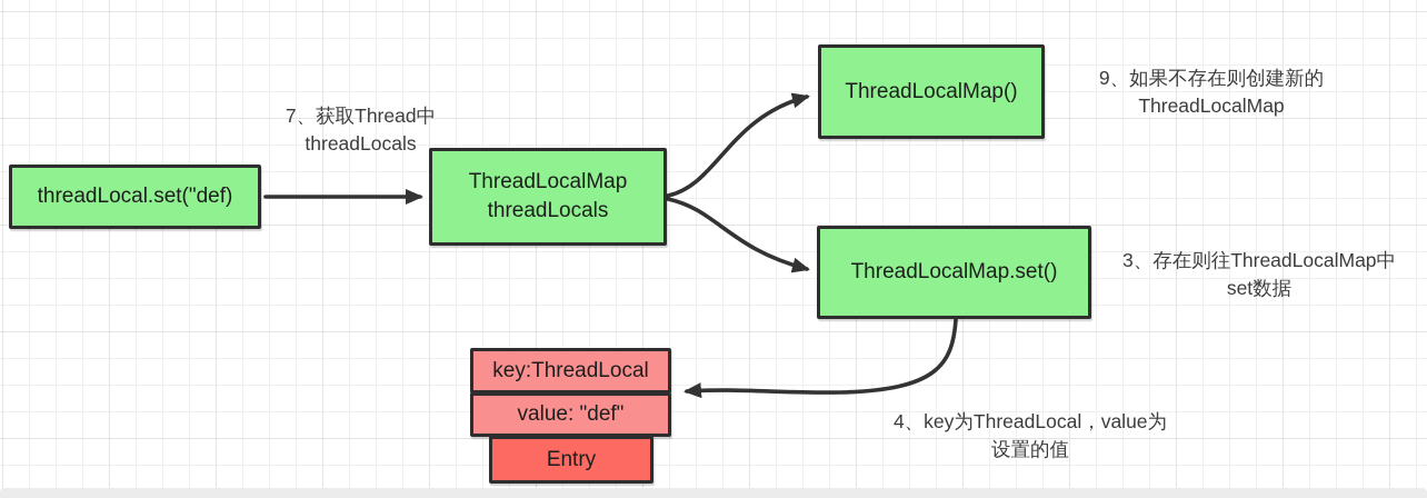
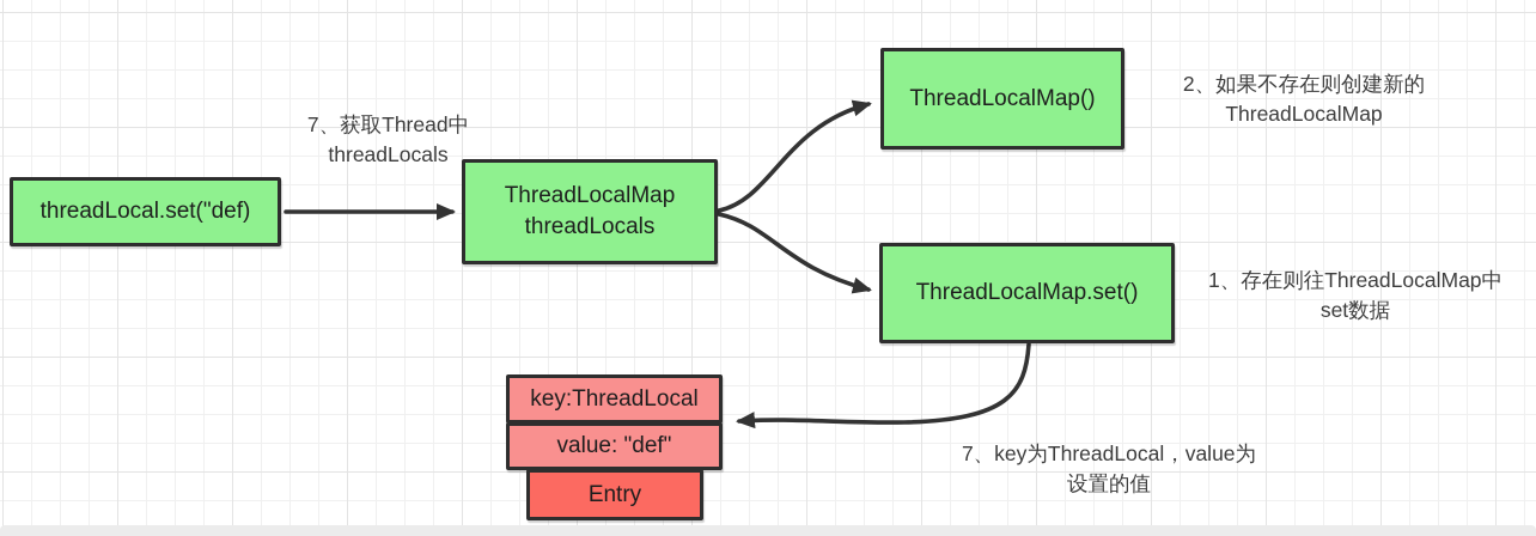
  threadLocal.set("def)
  ThreadLocalMap
  threadLocals
  ThreadLocalMap()
  ThreadLocalMap.set()
  key:ThreadLocal
  value: "def"
  Entry
  7、获取Thread中
  threadLocals
- 9、如果不存在则创建新的
+ 2、如果不存在则创建新的
  ThreadLocalMap
- 3、存在则往ThreadLocalMap中
+ 1、存在则往ThreadLocalMap中
  set数据
- 4、key为ThreadLocal，value为
+ 7、key为ThreadLocal，value为
  设置的值
